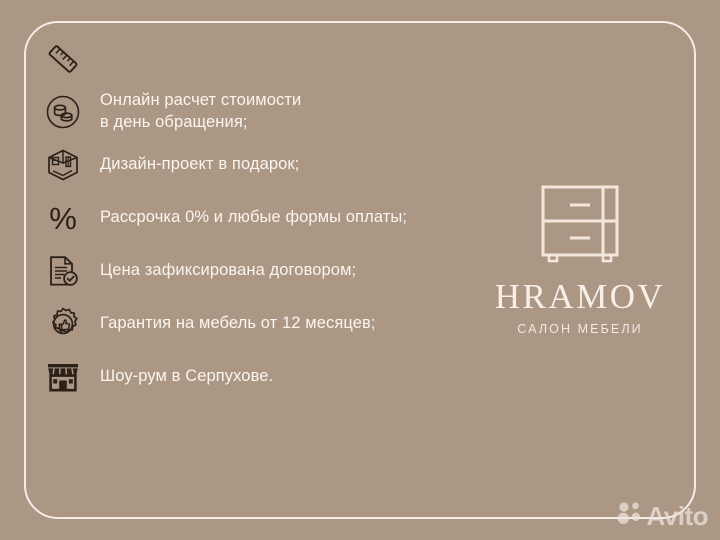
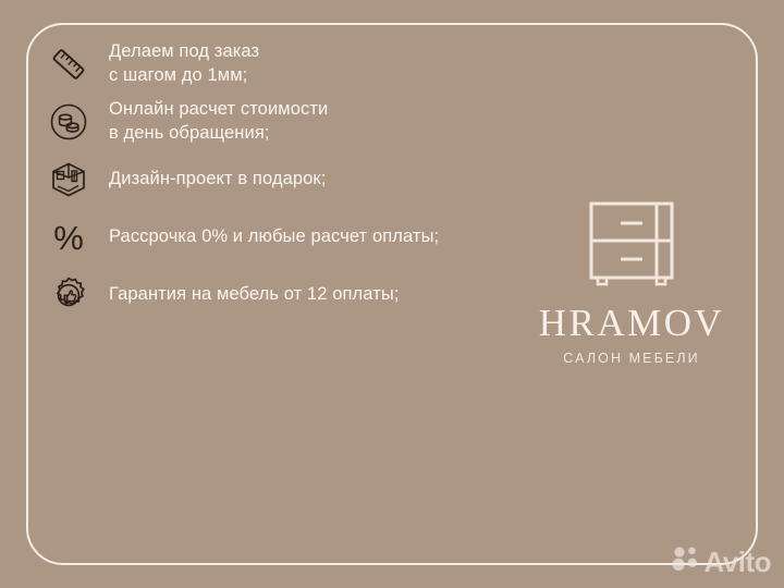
+ Делаем под заказ
+ с шагом до 1мм;
  Онлайн расчет стоимости
  в день обращения;
  Дизайн-проект в подарок;
  %
- Рассрочка 0% и любые формы оплаты;
+ Рассрочка 0% и любые расчет оплаты;
- Цена зафиксирована договором;
- Гарантия на мебель от 12 месяцев;
+ Гарантия на мебель от 12 оплаты;
- Шоу-рум в Серпухове.
  HRAMOV
  САЛОН МЕБЕЛИ
  Avito
